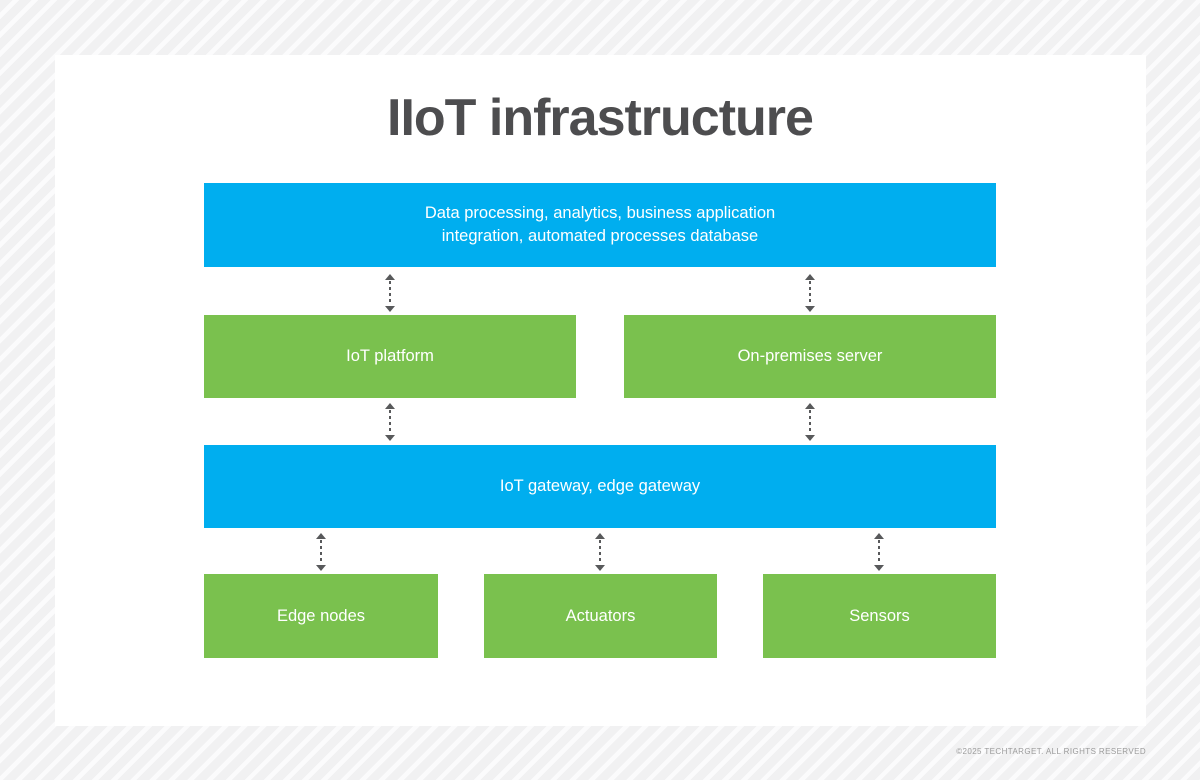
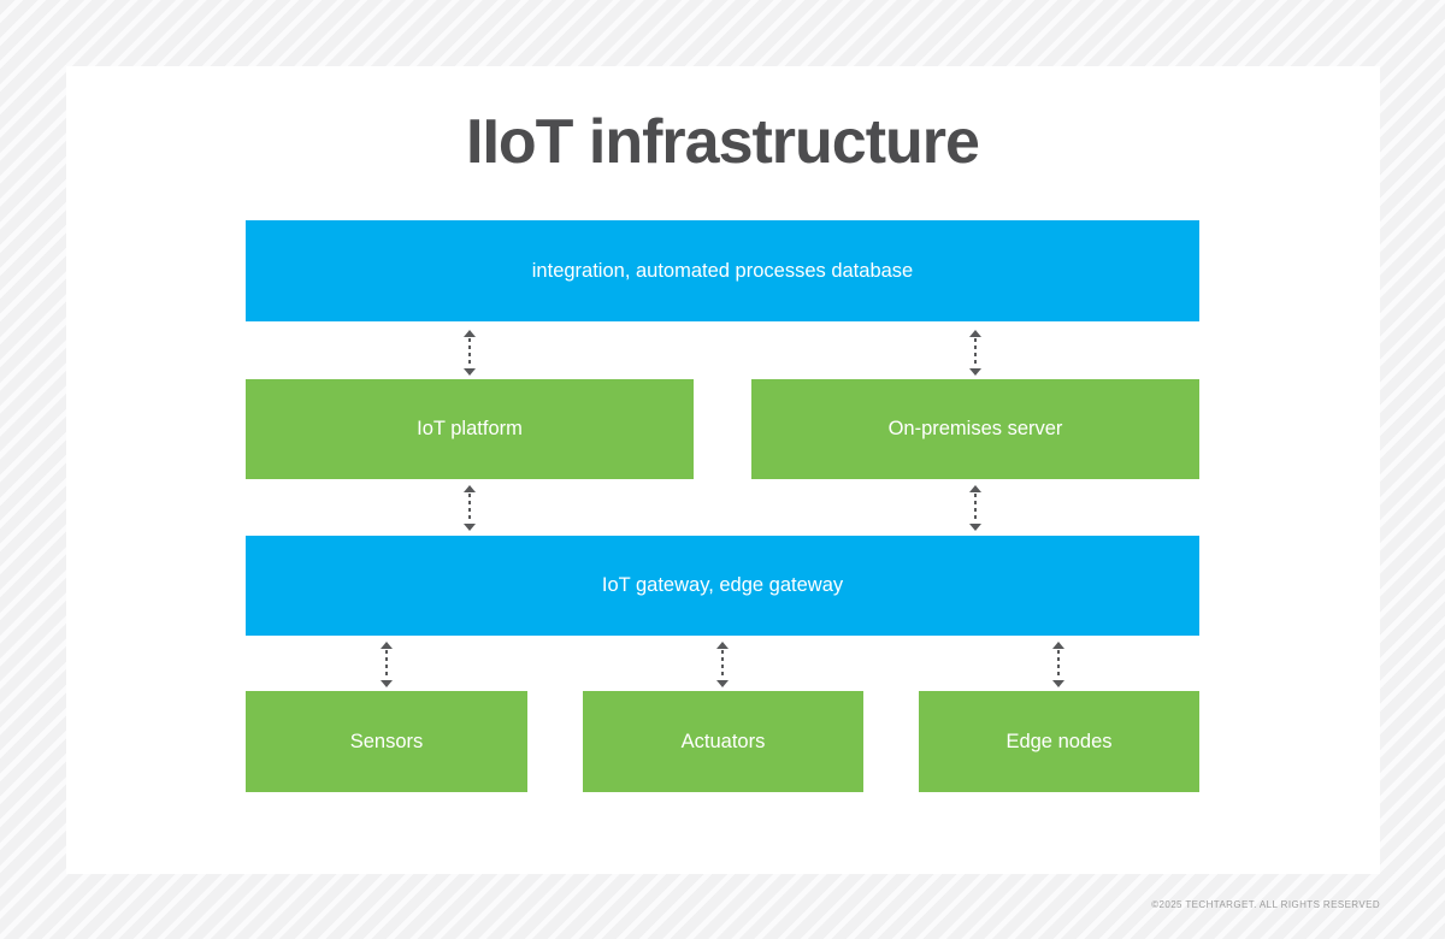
  IIoT infrastructure
- Data processing, analytics, business application
  integration, automated processes database
  IoT platform
  On-premises server
  IoT gateway, edge gateway
- Edge nodes
+ Sensors
  Actuators
- Sensors
+ Edge nodes
  ©2025 TECHTARGET. ALL RIGHTS RESERVED
